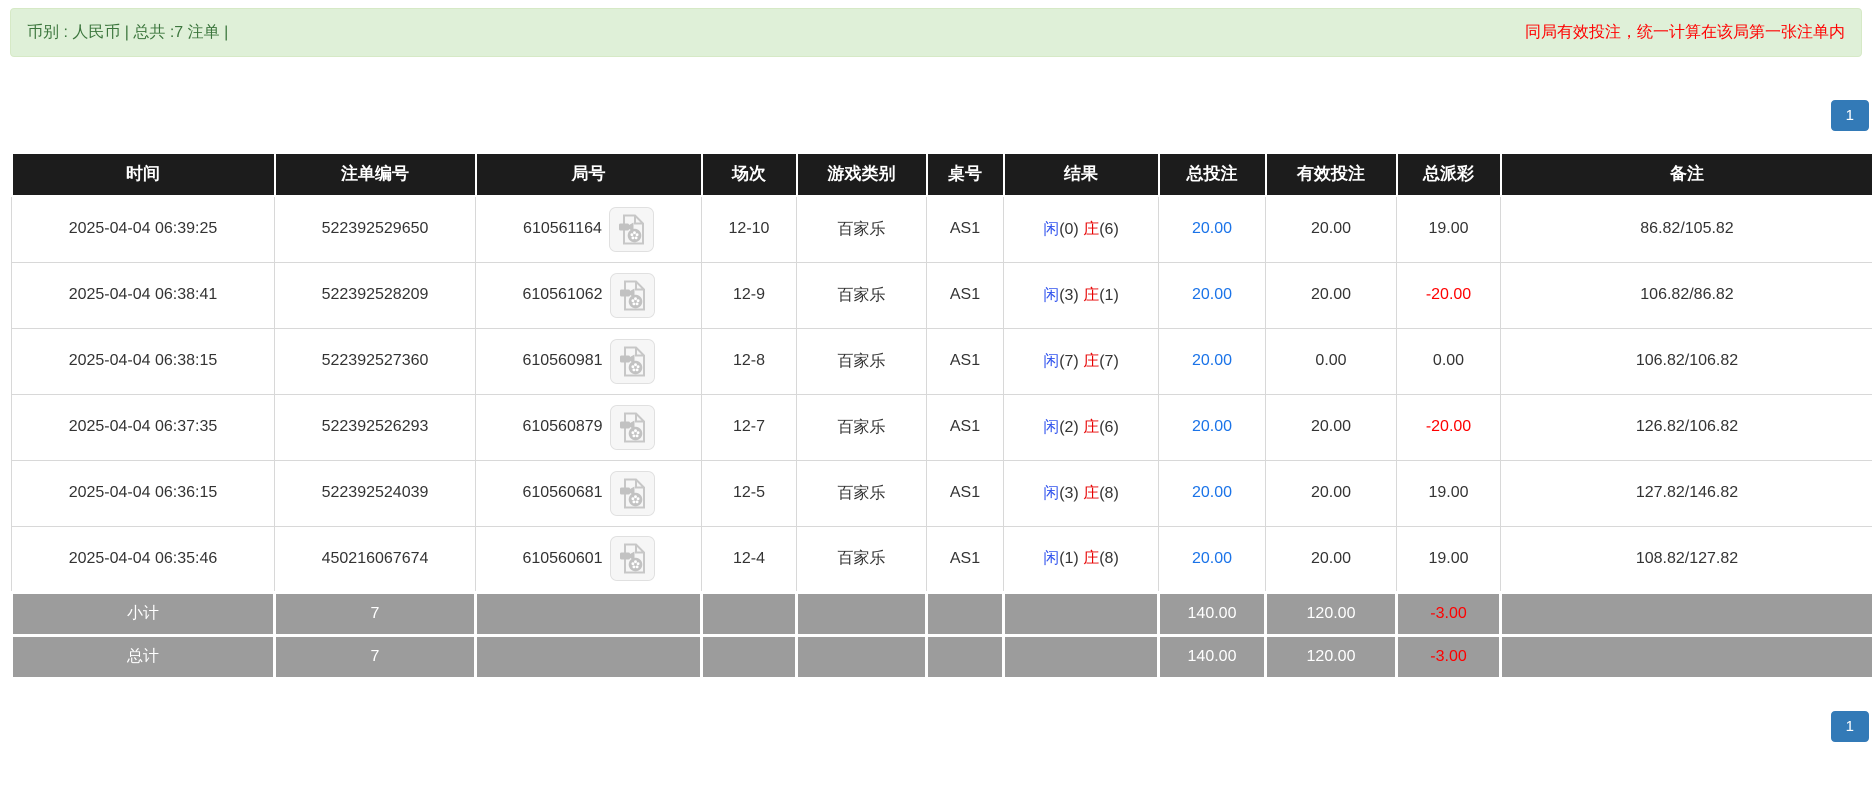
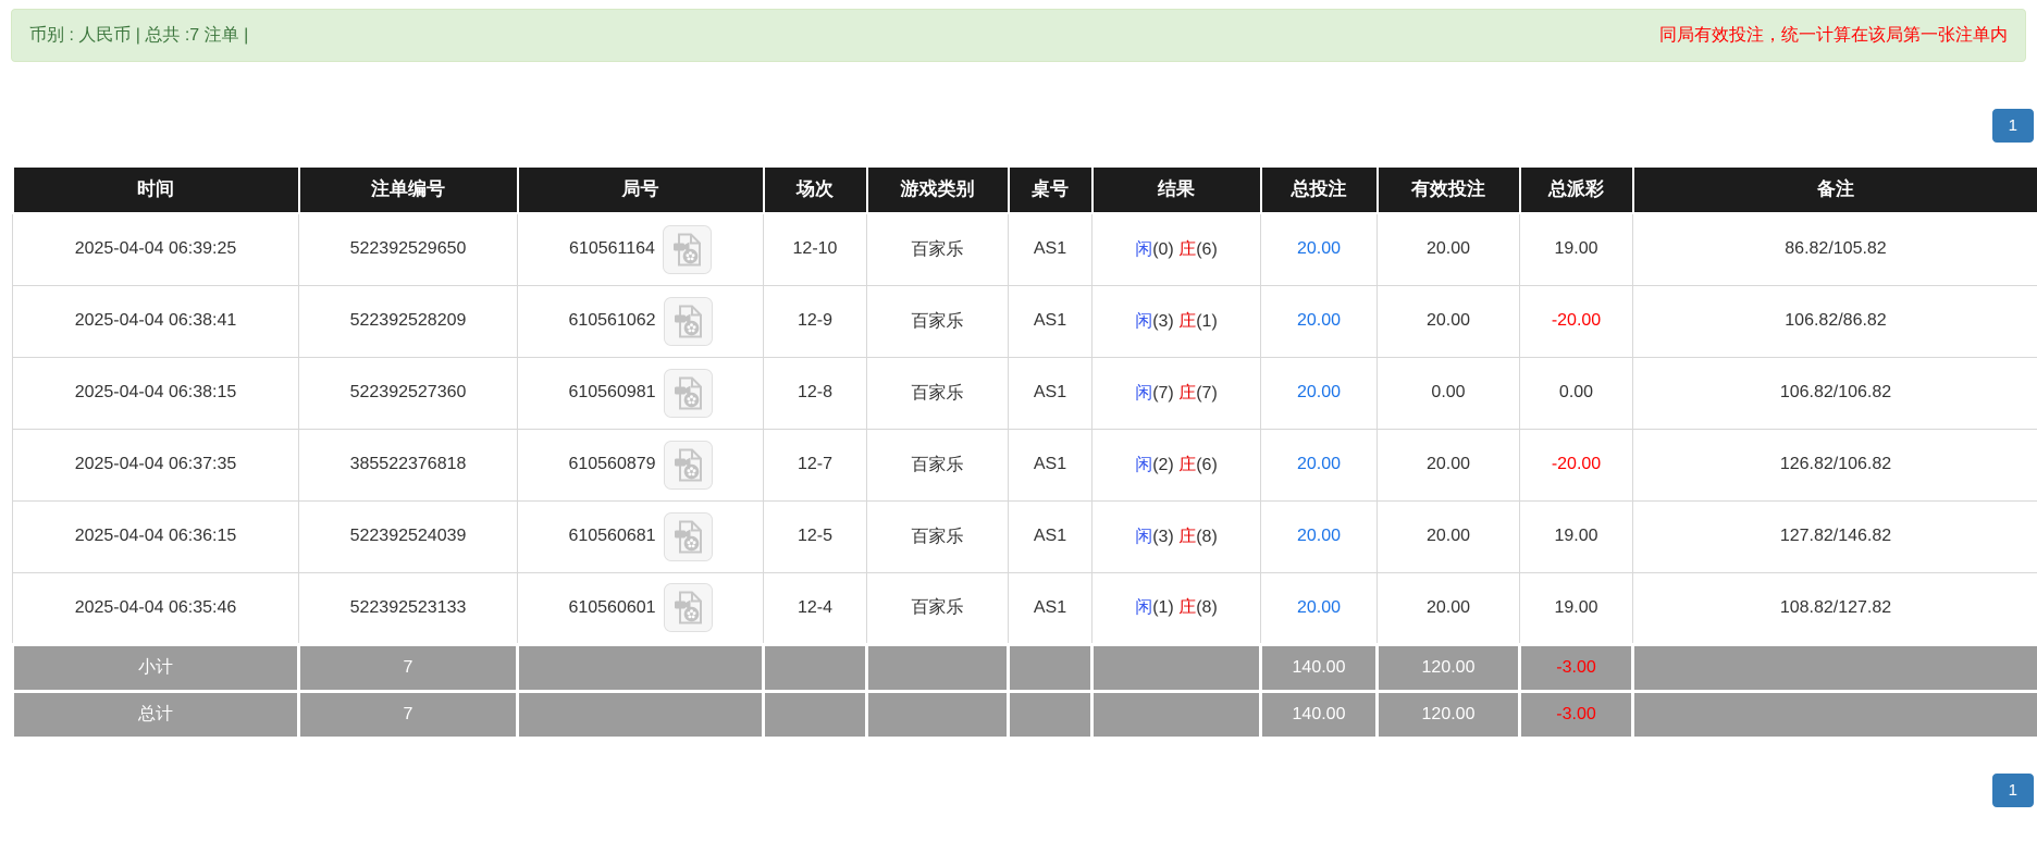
  币别 : 人民币 | 总共 :7 注单 |
  同局有效投注，统一计算在该局第一张注单内
  1
  时间	注单编号	局号	场次	游戏类别	桌号	结果	总投注	有效投注	总派彩	备注
  2025-04-04 06:39:25	522392529650	610561164	12-10	百家乐	AS1	闲(0) 庄(6)	20.00	20.00	19.00	86.82/105.82
  2025-04-04 06:38:41	522392528209	610561062	12-9	百家乐	AS1	闲(3) 庄(1)	20.00	20.00	-20.00	106.82/86.82
  2025-04-04 06:38:15	522392527360	610560981	12-8	百家乐	AS1	闲(7) 庄(7)	20.00	0.00	0.00	106.82/106.82
- 2025-04-04 06:37:35	522392526293	610560879	12-7	百家乐	AS1	闲(2) 庄(6)	20.00	20.00	-20.00	126.82/106.82
+ 2025-04-04 06:37:35	385522376818	610560879	12-7	百家乐	AS1	闲(2) 庄(6)	20.00	20.00	-20.00	126.82/106.82
  2025-04-04 06:36:15	522392524039	610560681	12-5	百家乐	AS1	闲(3) 庄(8)	20.00	20.00	19.00	127.82/146.82
- 2025-04-04 06:35:46	450216067674	610560601	12-4	百家乐	AS1	闲(1) 庄(8)	20.00	20.00	19.00	108.82/127.82
+ 2025-04-04 06:35:46	522392523133	610560601	12-4	百家乐	AS1	闲(1) 庄(8)	20.00	20.00	19.00	108.82/127.82
  小计	7						140.00	120.00	-3.00
  总计	7						140.00	120.00	-3.00
  1
